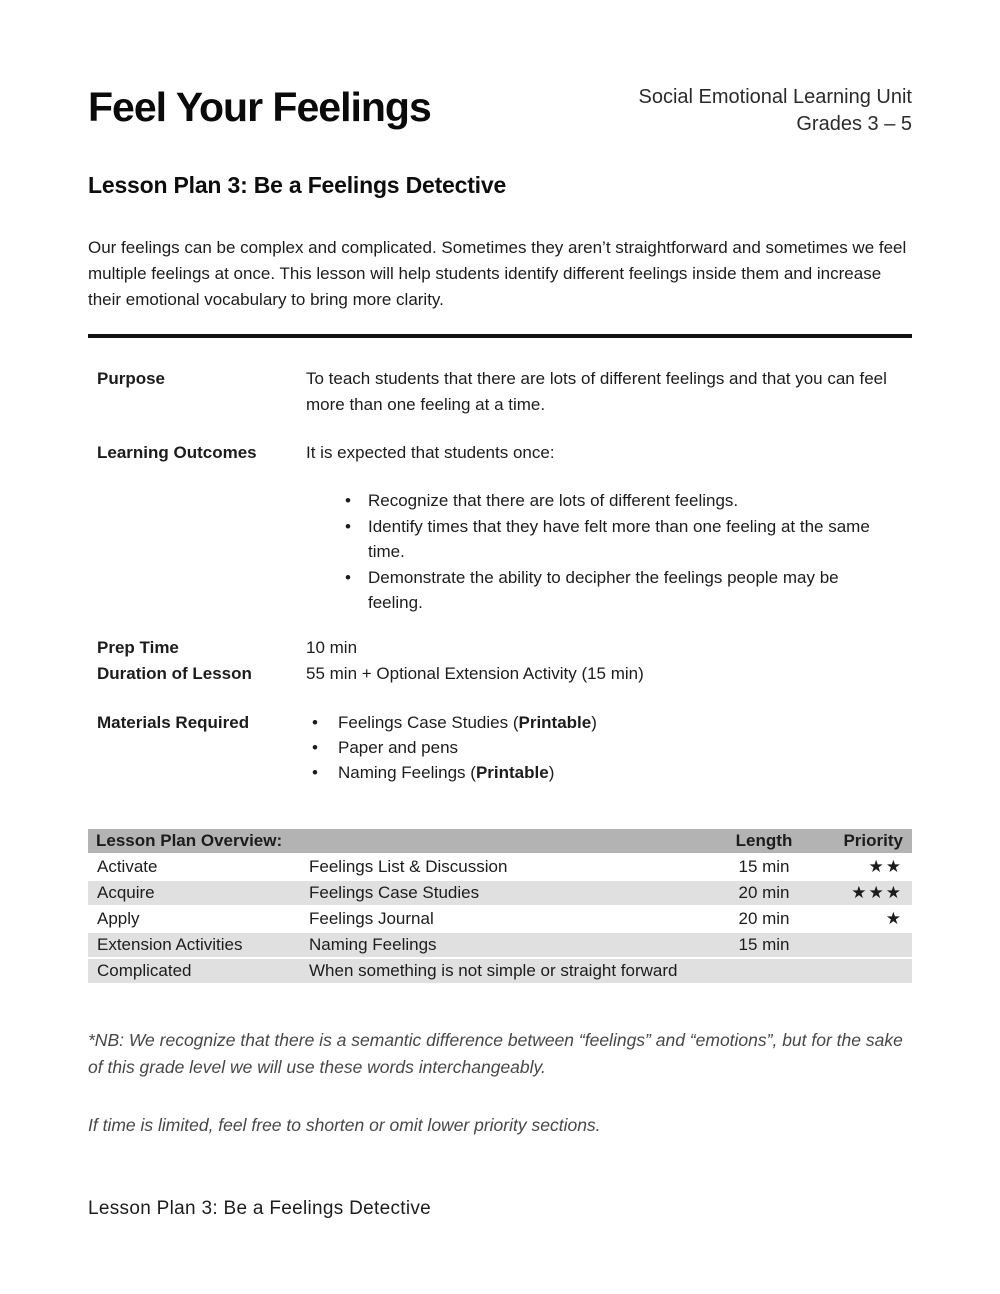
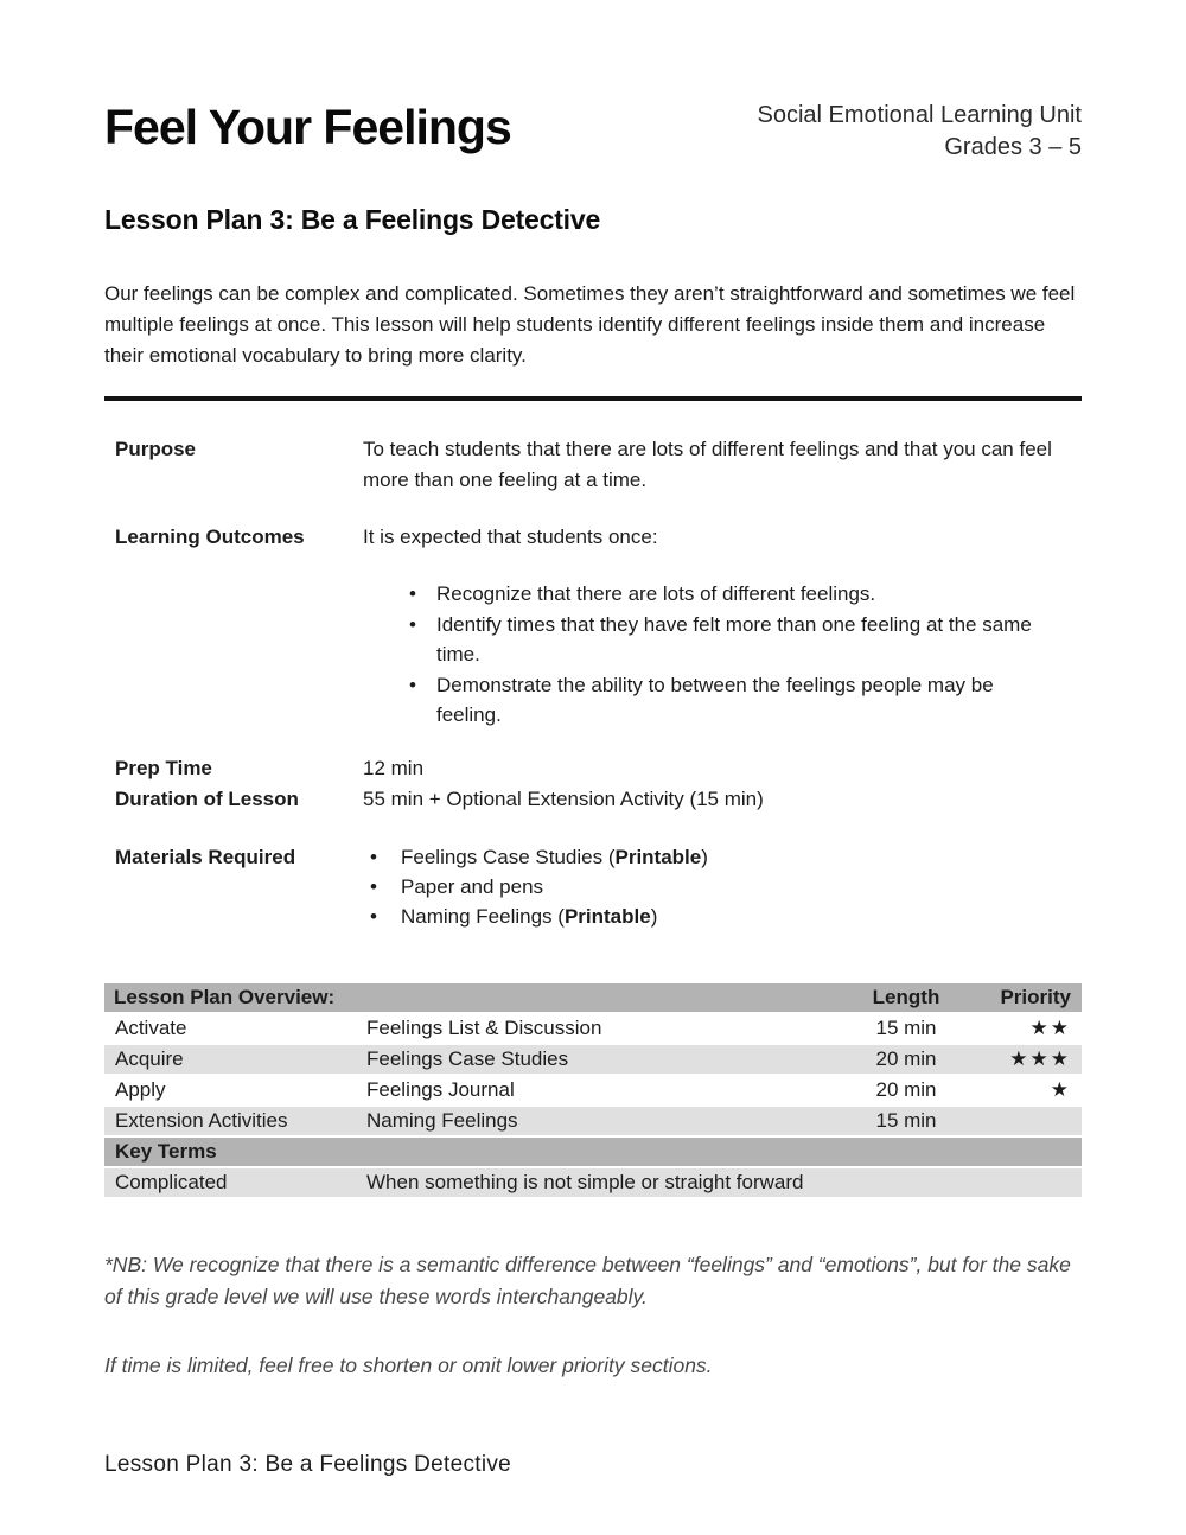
  Feel Your Feelings
  Social Emotional Learning Unit
  Grades 3 – 5
  Lesson Plan 3: Be a Feelings Detective
  Our feelings can be complex and complicated. Sometimes they aren’t straightforward and sometimes we feel multiple feelings at once. This lesson will help students identify different feelings inside them and increase their emotional vocabulary to bring more clarity.
  Purpose
  To teach students that there are lots of different feelings and that you can feel more than one feeling at a time.
  Learning Outcomes
  It is expected that students once:
  Recognize that there are lots of different feelings.
  Identify times that they have felt more than one feeling at the same time.
- Demonstrate the ability to decipher the feelings people may be feeling.
+ Demonstrate the ability to between the feelings people may be feeling.
  Prep Time
- 10 min
+ 12 min
  Duration of Lesson
  55 min + Optional Extension Activity (15 min)
  Materials Required
  Feelings Case Studies (Printable)
  Paper and pens
  Naming Feelings (Printable)
  Lesson Plan Overview:	Length	Priority
  Activate	Feelings List & Discussion	15 min	★★
  Acquire	Feelings Case Studies	20 min	★★★
  Apply	Feelings Journal	20 min	★
  Extension Activities	Naming Feelings	15 min
+ Key Terms
  Complicated	When something is not simple or straight forward
  *NB: We recognize that there is a semantic difference between “feelings” and “emotions”, but for the sake of this grade level we will use these words interchangeably.
  If time is limited, feel free to shorten or omit lower priority sections.
  Lesson Plan 3: Be a Feelings Detective
